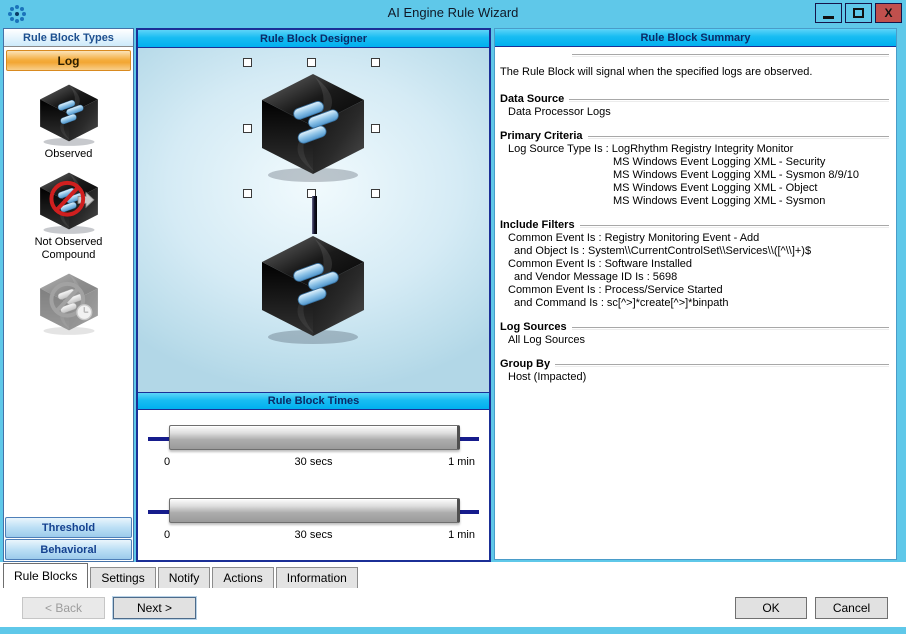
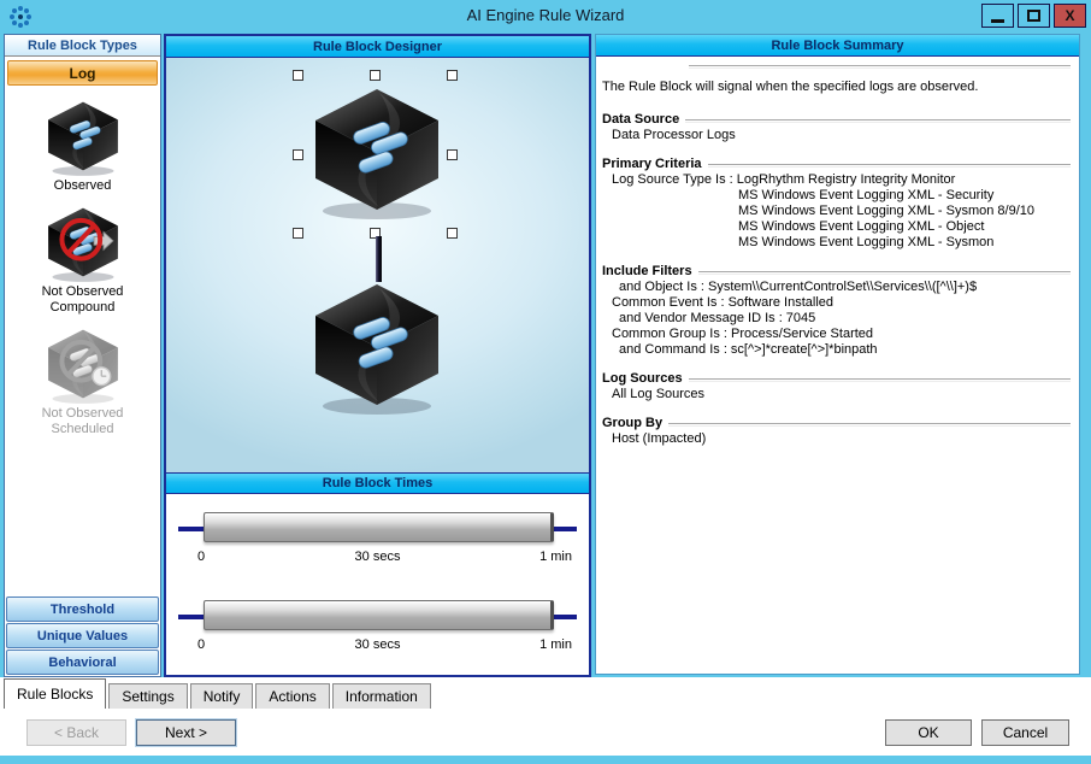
  AI Engine Rule Wizard
  X
  Rule Block Types
  Log
  Observed
  Not Observed Compound
+ Not Observed Scheduled
  Threshold
+ Unique Values
  Behavioral
  Rule Block Designer
  Rule Block Times
  0
  30 secs
  1 min
  0
  30 secs
  1 min
  Rule Block Summary
  The Rule Block will signal when the specified logs are observed.
  Data Source
  Data Processor Logs
  Primary Criteria
  Log Source Type Is : LogRhythm Registry Integrity Monitor
  MS Windows Event Logging XML - Security
  MS Windows Event Logging XML - Sysmon 8/9/10
  MS Windows Event Logging XML - Object
  MS Windows Event Logging XML - Sysmon
  Include Filters
- Common Event Is : Registry Monitoring Event - Add
  and Object Is : System\\CurrentControlSet\\Services\\([^\\]+)$
  Common Event Is : Software Installed
- and Vendor Message ID Is : 5698
+ and Vendor Message ID Is : 7045
- Common Event Is : Process/Service Started
+ Common Group Is : Process/Service Started
  and Command Is : sc[^>]*create[^>]*binpath
  Log Sources
  All Log Sources
  Group By
  Host (Impacted)
  Rule Blocks
  Settings
  Notify
  Actions
  Information
  < Back
  Next >
  OK
  Cancel
